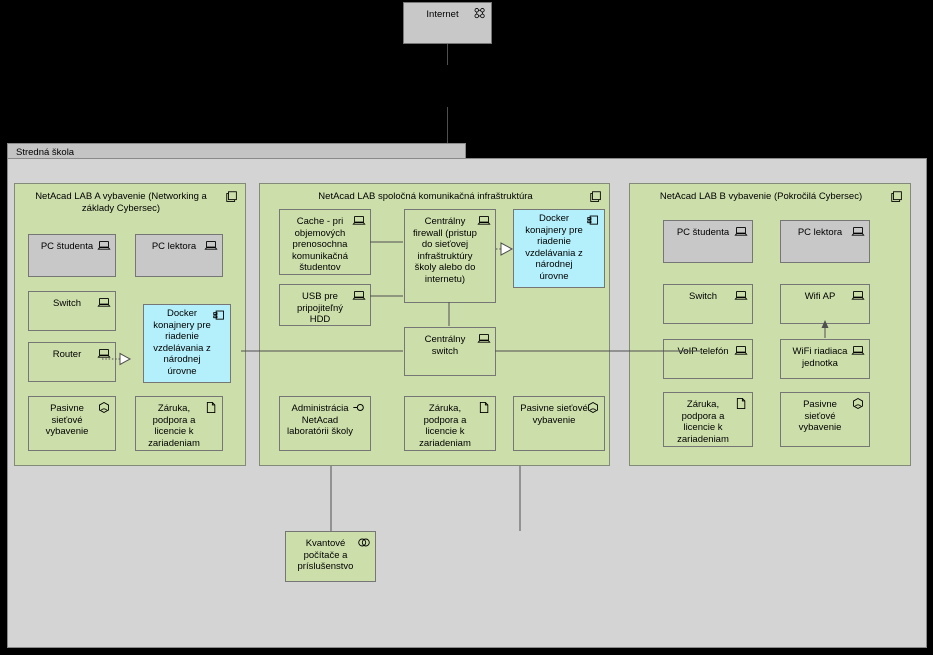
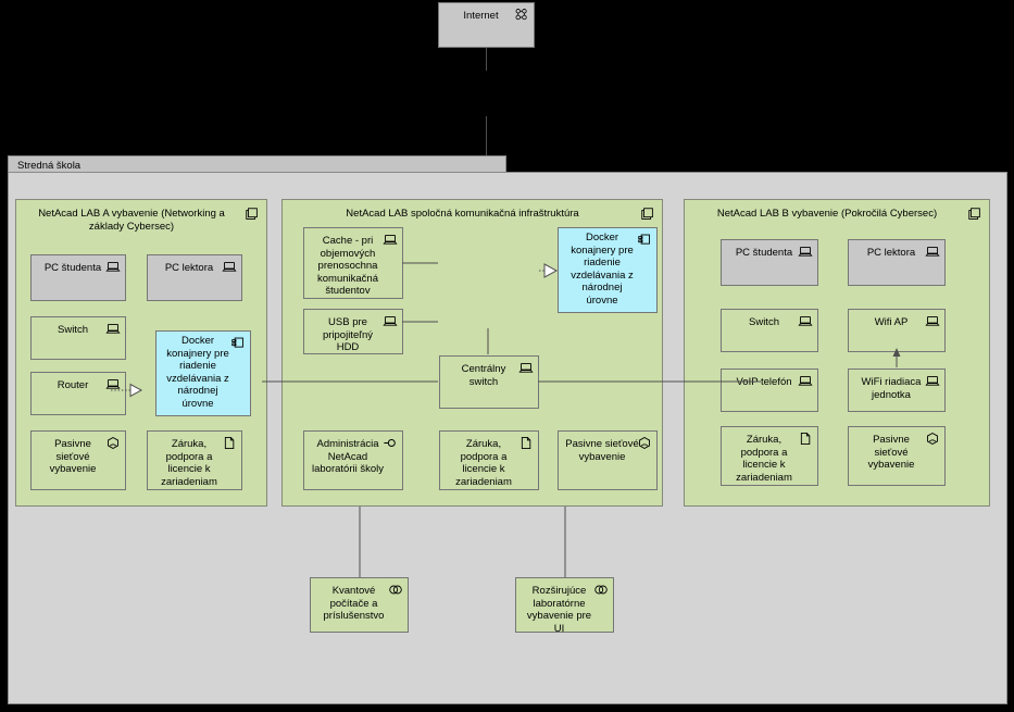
  Internet
  Stredná škola
  NetAcad LAB A vybavenie (Networking a základy Cybersec)
  PC študenta
  PC lektora
  Switch
  Router
  Docker konajnery pre riadenie vzdelávania z národnej úrovne
  Pasivne sieťové vybavenie
  Záruka, podpora a licencie k zariadeniam
  NetAcad LAB spoločná komunikačná infraštruktúra
  Cache - pri objemových prenosochna komunikačná študentov
  USB pre pripojiteľný HDD
- Centrálny firewall (pristup do sieťovej infraštruktúry školy alebo do internetu)
  Docker konajnery pre riadenie vzdelávania z národnej úrovne
  Centrálny switch
  Administrácia NetAcad laboratórii školy
  Záruka, podpora a licencie k zariadeniam
  Pasivne sieťové vybavenie
  NetAcad LAB B vybavenie (Pokročilá Cybersec)
  PC študenta
  PC lektora
  Switch
  Wifi AP
  WiFi riadiaca jednotka
  Záruka, podpora a licencie k zariadeniam
  Pasivne sieťové vybavenie
  Kvantové počítače a príslušenstvo
+ Rozširujúce laboratórne vybavenie pre UI
